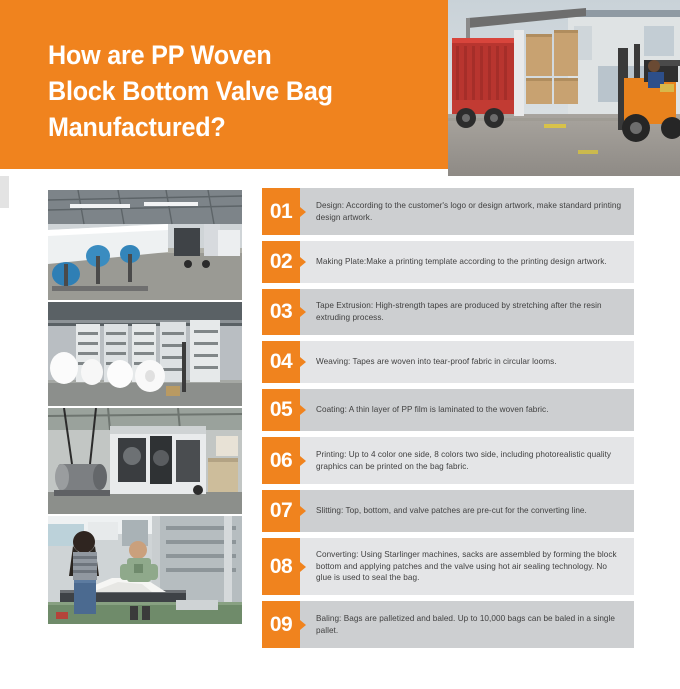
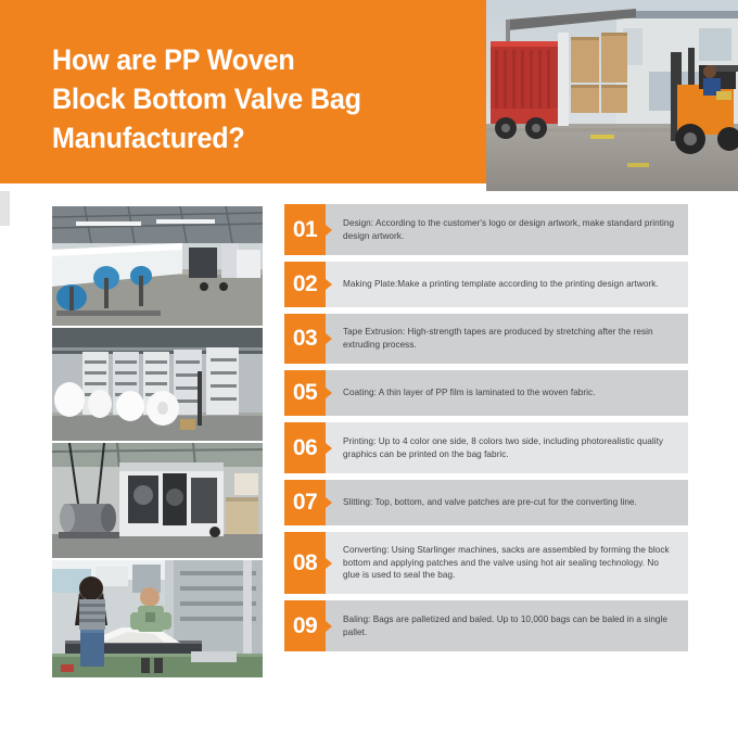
  How are PP Woven
  Block Bottom Valve Bag
  Manufactured?
  01
  Design: According to the customer's logo or design artwork, make standard printing design artwork.
  02
  Making Plate:Make a printing template according to the printing design artwork.
  03
  Tape Extrusion: High-strength tapes are produced by stretching after the resin extruding process.
- 04
- Weaving: Tapes are woven into tear-proof fabric in circular looms.
  05
  Coating: A thin layer of PP film is laminated to the woven fabric.
  06
  Printing: Up to 4 color one side, 8 colors two side, including photorealistic quality graphics can be printed on the bag fabric.
  07
  Slitting: Top, bottom, and valve patches are pre-cut for the converting line.
  08
  Converting: Using Starlinger machines, sacks are assembled by forming the block bottom and applying patches and the valve using hot air sealing technology. No glue is used to seal the bag.
  09
  Baling: Bags are palletized and baled. Up to 10,000 bags can be baled in a single pallet.
